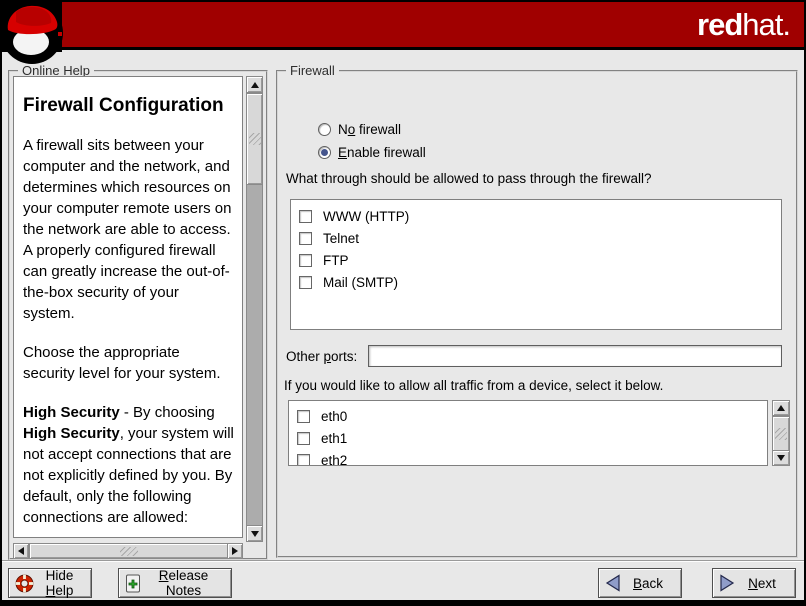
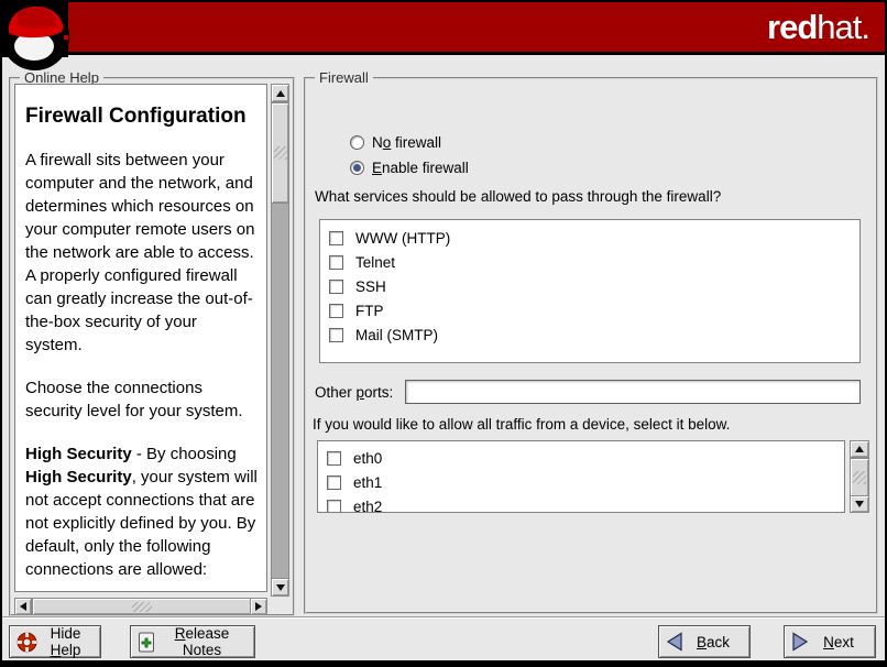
  redhat.
  Online Help
  Firewall Configuration
  A firewall sits between your computer and the network, and determines which resources on your computer remote users on the network are able to access. A properly configured firewall can greatly increase the out-of-the-box security of your system.
- Choose the appropriate security level for your system.
+ Choose the connections security level for your system.
  High Security - By choosing High Security, your system will not accept connections that are not explicitly defined by you. By default, only the following connections are allowed:
  Firewall
  No firewall
  Enable firewall
- What through should be allowed to pass through the firewall?
+ What services should be allowed to pass through the firewall?
  WWW (HTTP)
  Telnet
+ SSH
  FTP
  Mail (SMTP)
  Other ports:
  If you would like to allow all traffic from a device, select it below.
  eth0
  eth1
  eth2
  Hide Help
  Release Notes
  Back
  Next
